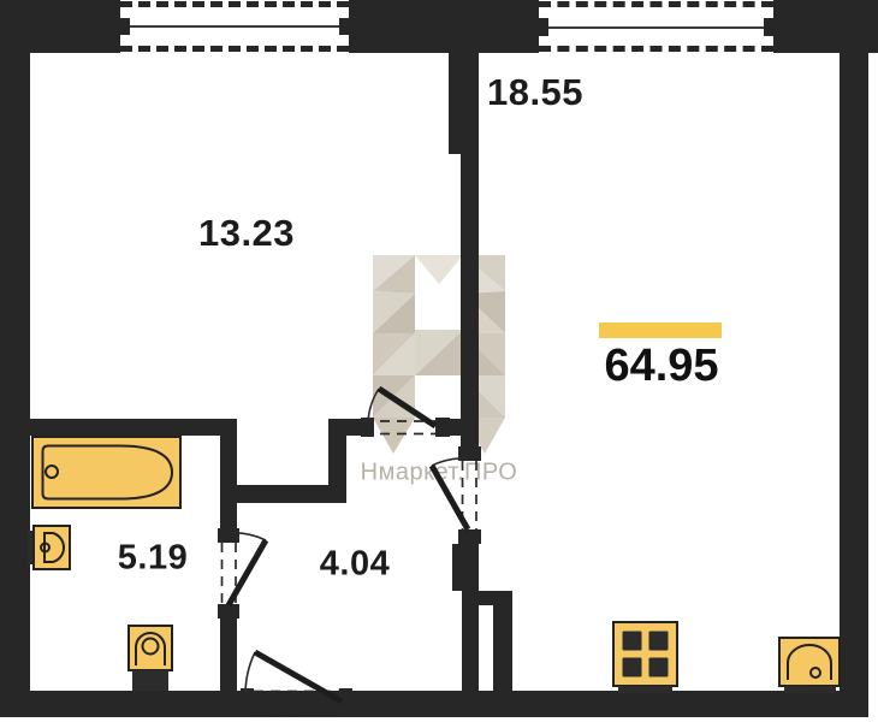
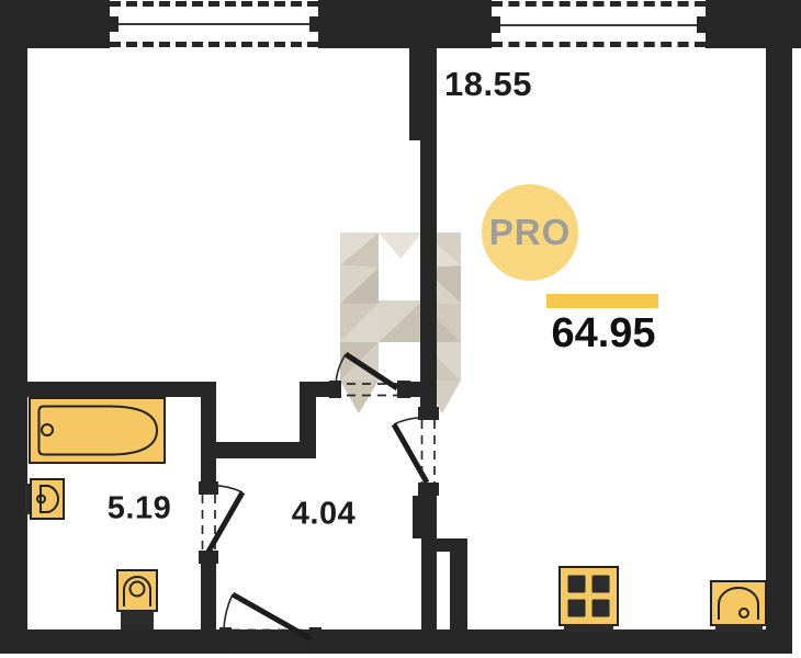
- Нмаркет.ПРО
- 13.23
  18.55
  5.19
  4.04
+ PRO
  64.95
